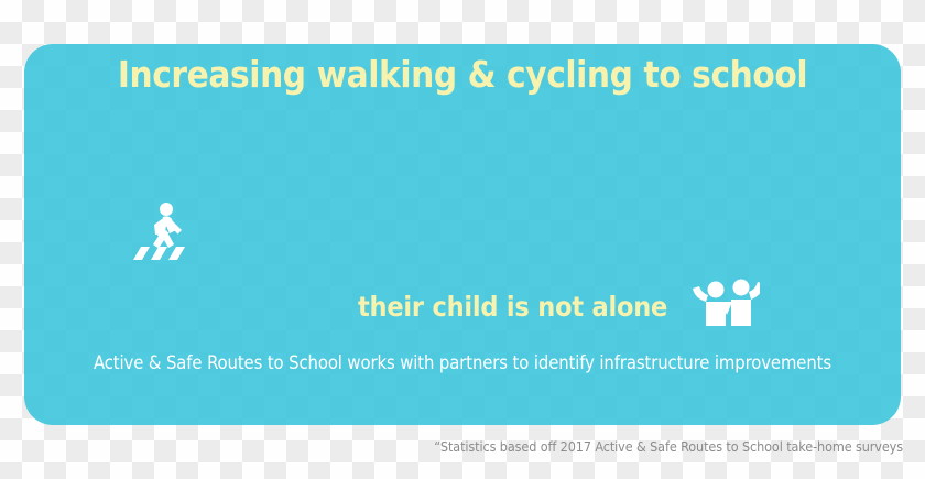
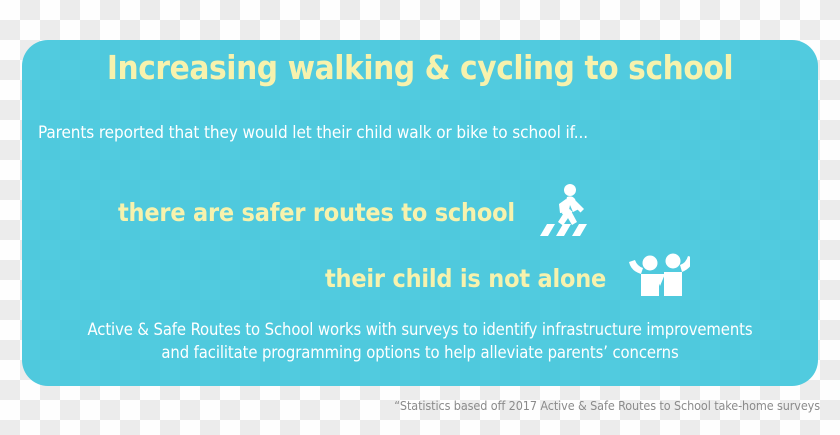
  Increasing walking & cycling to school
+ Parents reported that they would let their child walk or bike to school if...
+ there are safer routes to school
  their child is not alone
- Active & Safe Routes to School works with partners to identify infrastructure improvements
+ Active & Safe Routes to School works with surveys to identify infrastructure improvements
+ and facilitate programming options to help alleviate parents’ concerns
  “Statistics based off 2017 Active & Safe Routes to School take-home surveys
